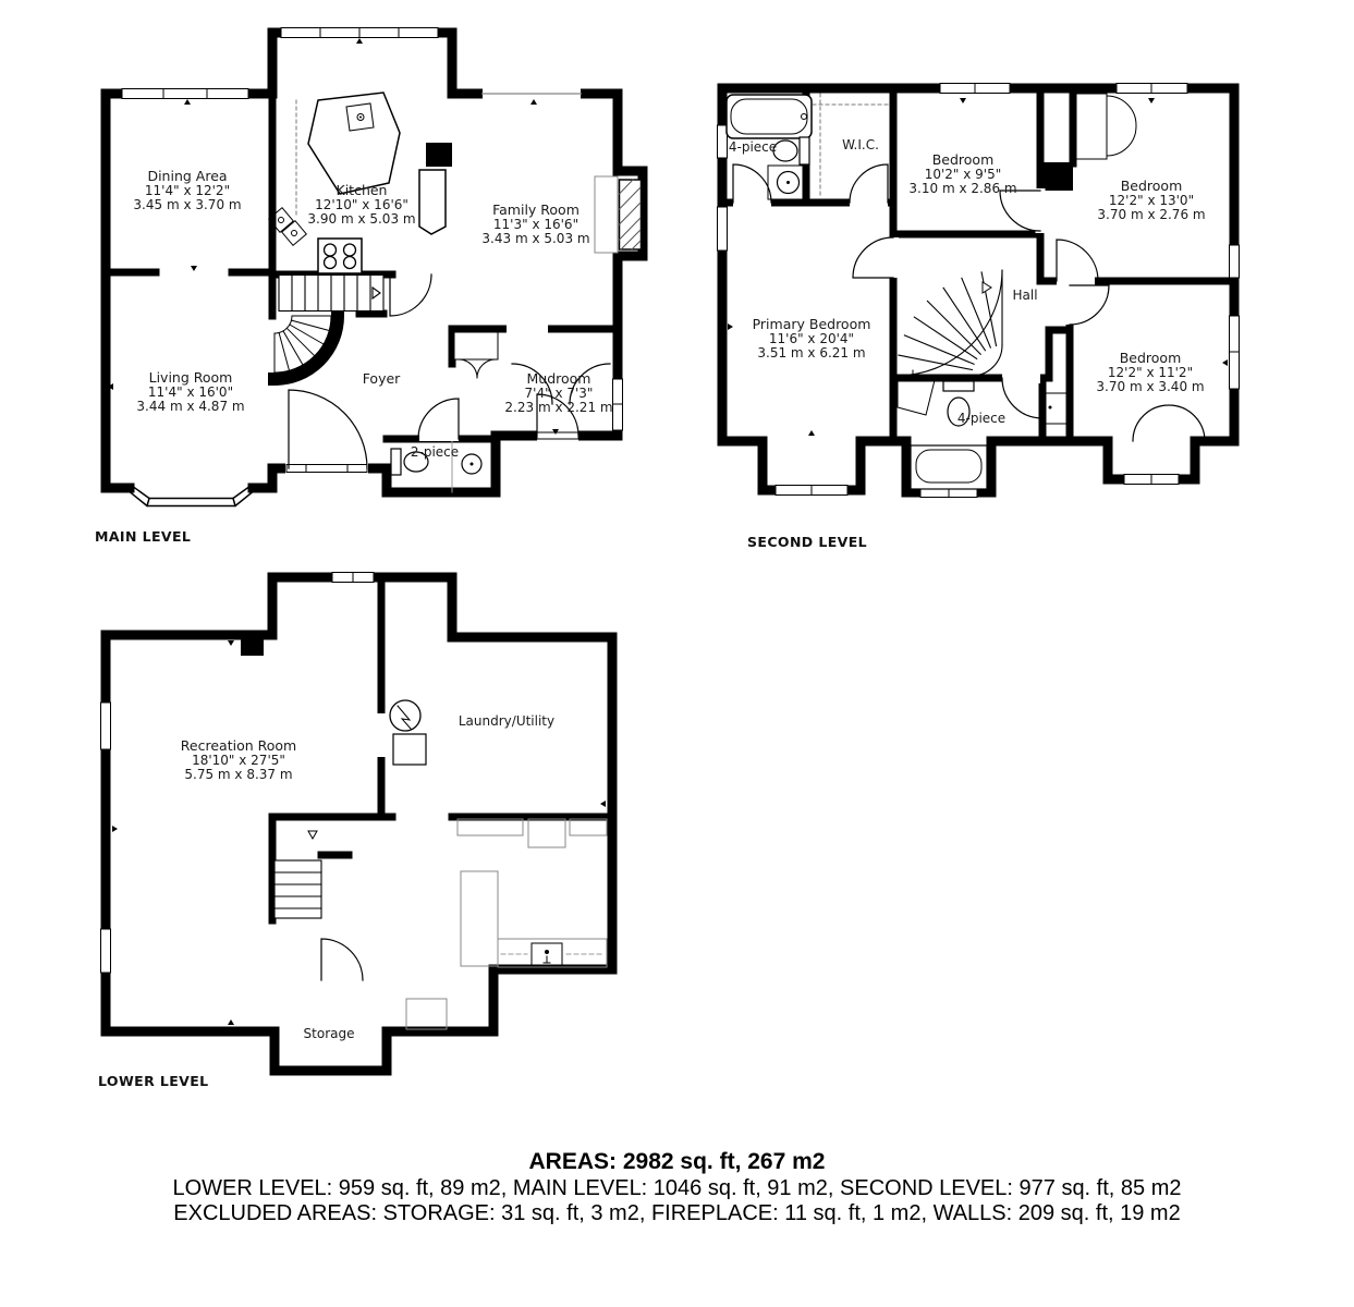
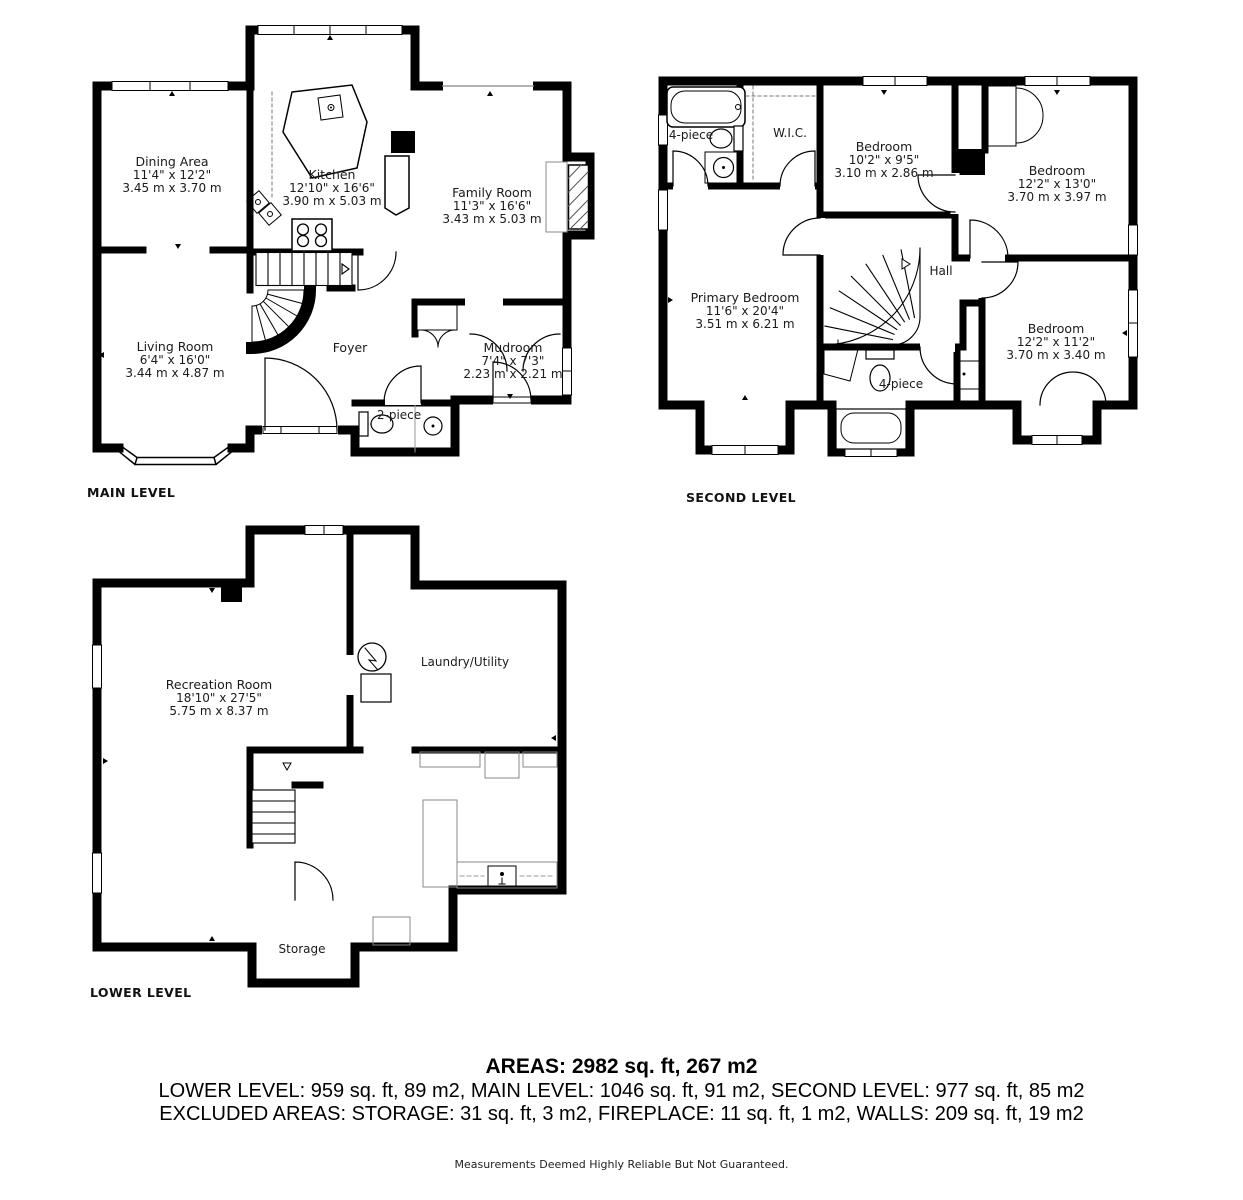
  Dining Area
  11'4" x 12'2"
  3.45 m x 3.70 m
  Kitchen
  12'10" x 16'6"
  3.90 m x 5.03 m
  Family Room
  11'3" x 16'6"
  3.43 m x 5.03 m
  Living Room
- 11'4" x 16'0"
+ 6'4" x 16'0"
  3.44 m x 4.87 m
  Foyer
  Mudroom
  7'4" x 7'3"
  2.23 m x 2.21 m
  2-piece
  4-piece
  W.I.C.
  Bedroom
  10'2" x 9'5"
  3.10 m x 2.86 m
  Bedroom
  12'2" x 13'0"
- 3.70 m x 2.76 m
+ 3.70 m x 3.97 m
  Primary Bedroom
  11'6" x 20'4"
  3.51 m x 6.21 m
  Hall
  Bedroom
  12'2" x 11'2"
  3.70 m x 3.40 m
  4-piece
  Recreation Room
  18'10" x 27'5"
  5.75 m x 8.37 m
  Laundry/Utility
  Storage
  MAIN LEVEL
  SECOND LEVEL
  LOWER LEVEL
  AREAS: 2982 sq. ft, 267 m2
  LOWER LEVEL: 959 sq. ft, 89 m2, MAIN LEVEL: 1046 sq. ft, 91 m2, SECOND LEVEL: 977 sq. ft, 85 m2
  EXCLUDED AREAS: STORAGE: 31 sq. ft, 3 m2, FIREPLACE: 11 sq. ft, 1 m2, WALLS: 209 sq. ft, 19 m2
+ Measurements Deemed Highly Reliable But Not Guaranteed.
